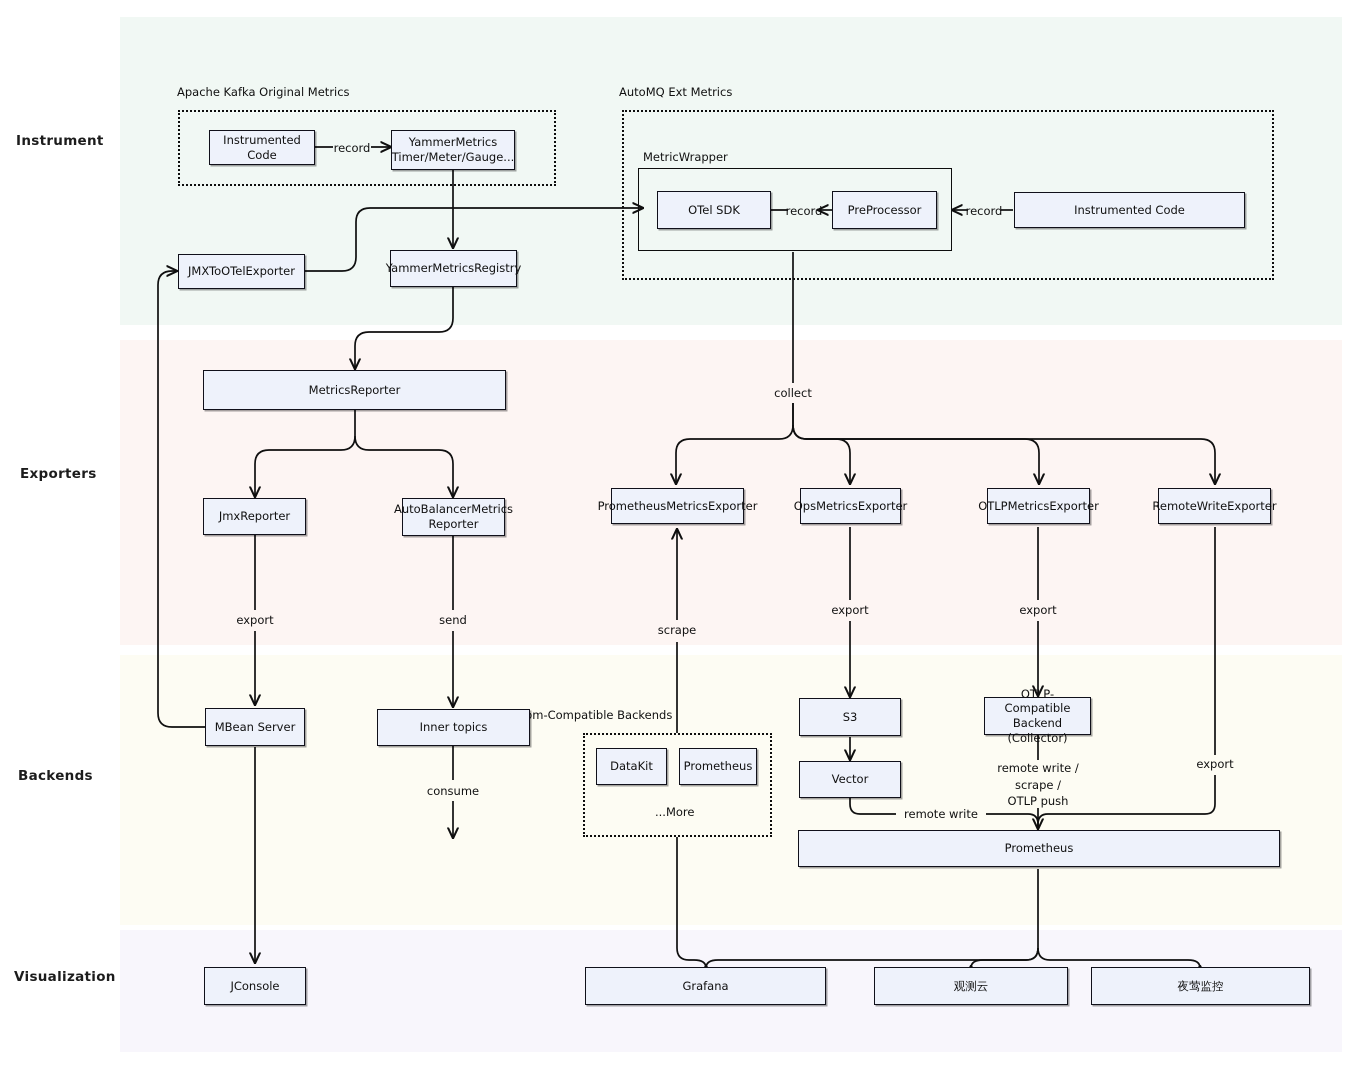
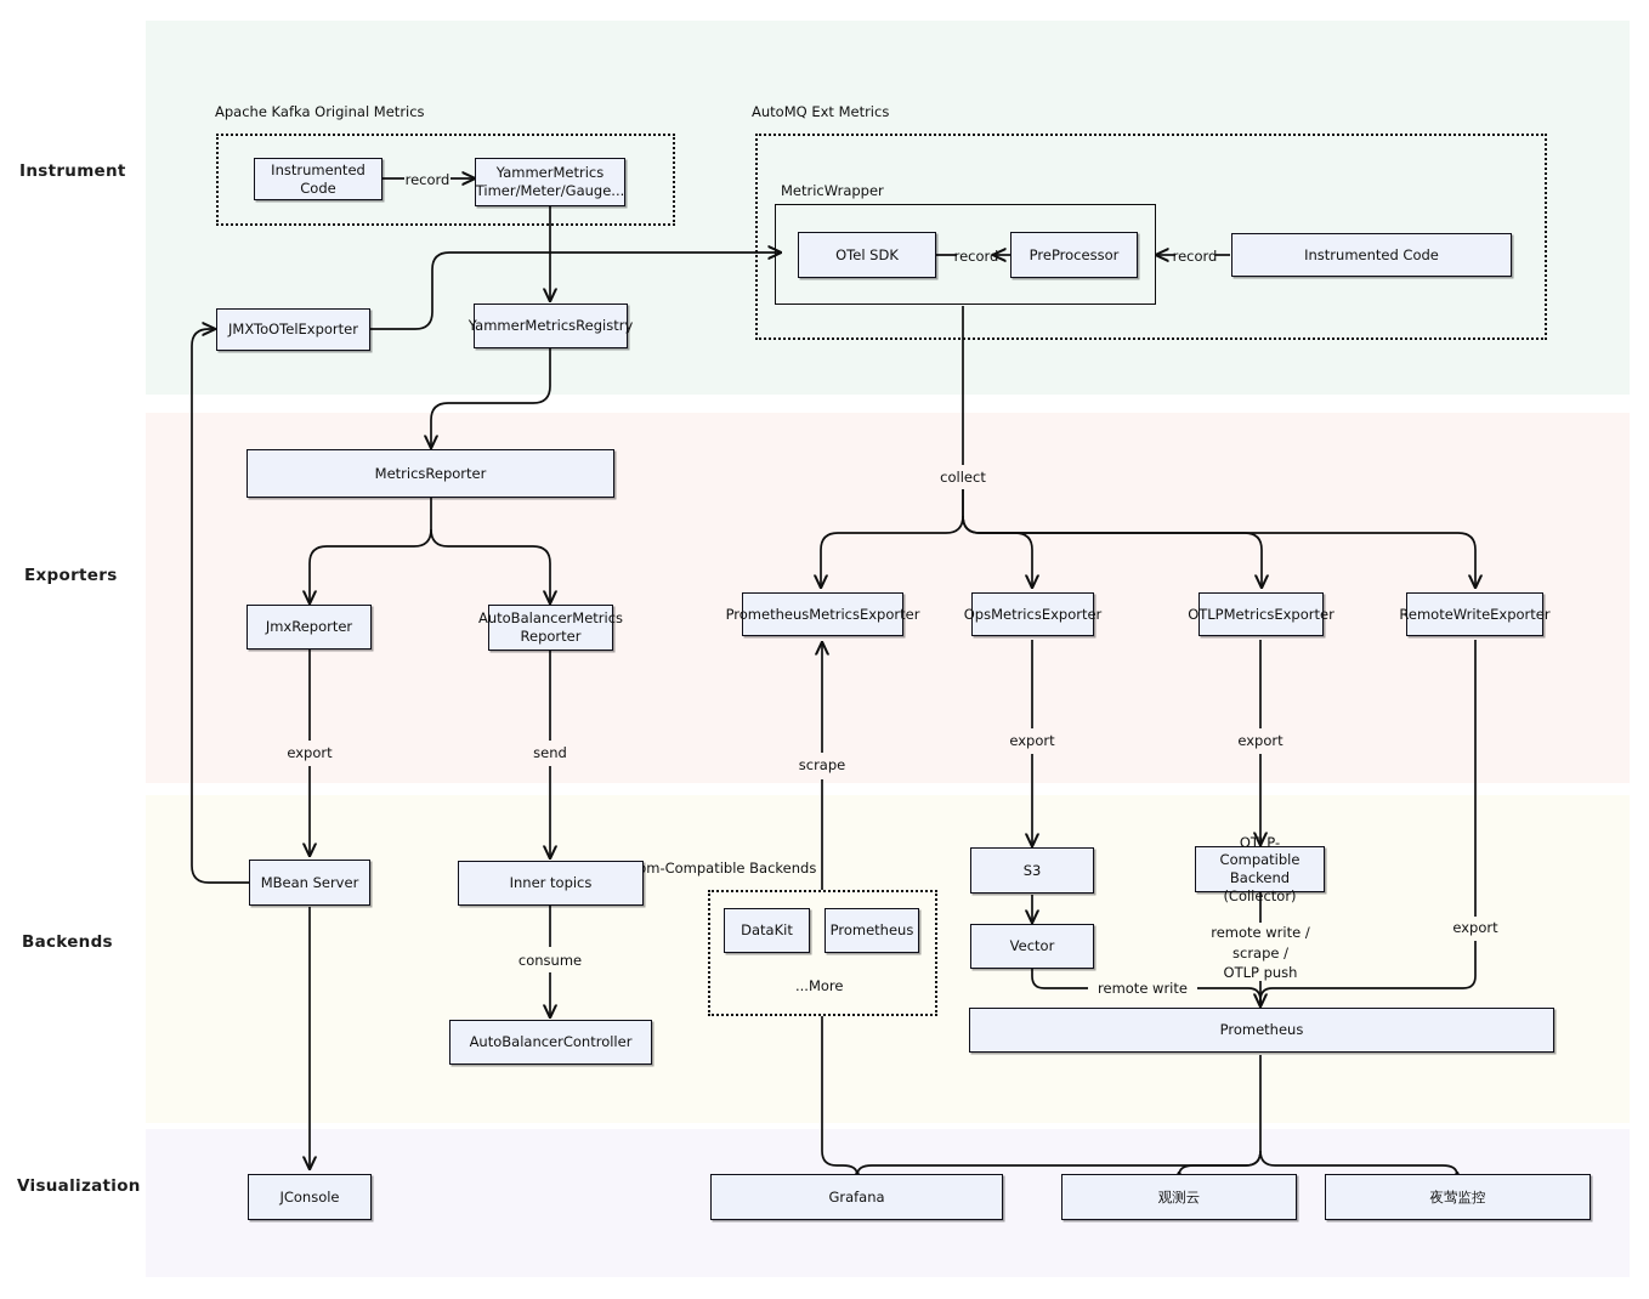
  Instrument
  Exporters
  Backends
  Visualization
  Apache Kafka Original Metrics
  AutoMQ Ext Metrics
  MetricWrapper
  m-Compatible Backends
  ...More
  Instrumented Code
  YammerMetrics
  Timer/Meter/Gauge...
  OTel SDK
  PreProcessor
  Instrumented Code
  JMXToOTelExporter
  YammerMetricsRegistry
  MetricsReporter
  JmxReporter
  AutoBalancerMetrics
  Reporter
  PrometheusMetricsExporter
  OpsMetricsExporter
  OTLPMetricsExporter
  RemoteWriteExporter
  MBean Server
  Inner topics
+ AutoBalancerController
  DataKit
  Prometheus
  S3
  Vector
  OTLP-Compatible
  Backend (Collector)
  Prometheus
  JConsole
  Grafana
  观测云
  夜莺监控
  record
  record
  record
  collect
  export
  send
  scrape
  export
  export
  export
  consume
  remote write
  remote write /
  scrape /
  OTLP push
